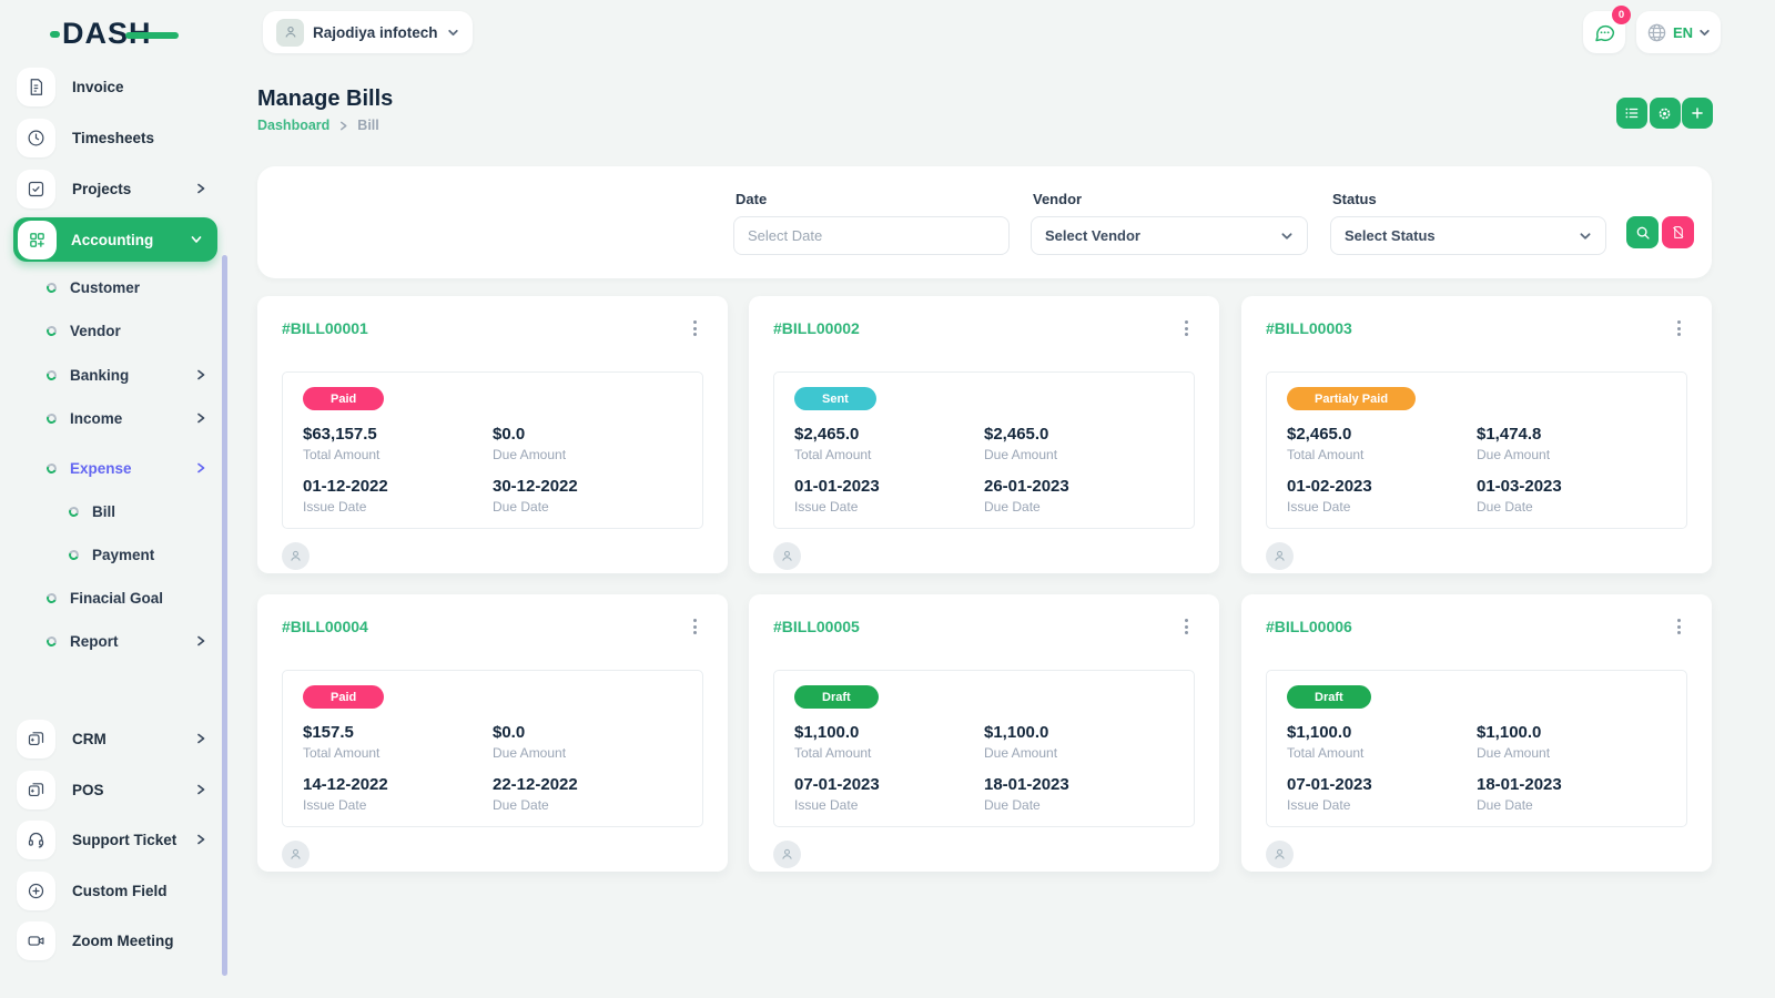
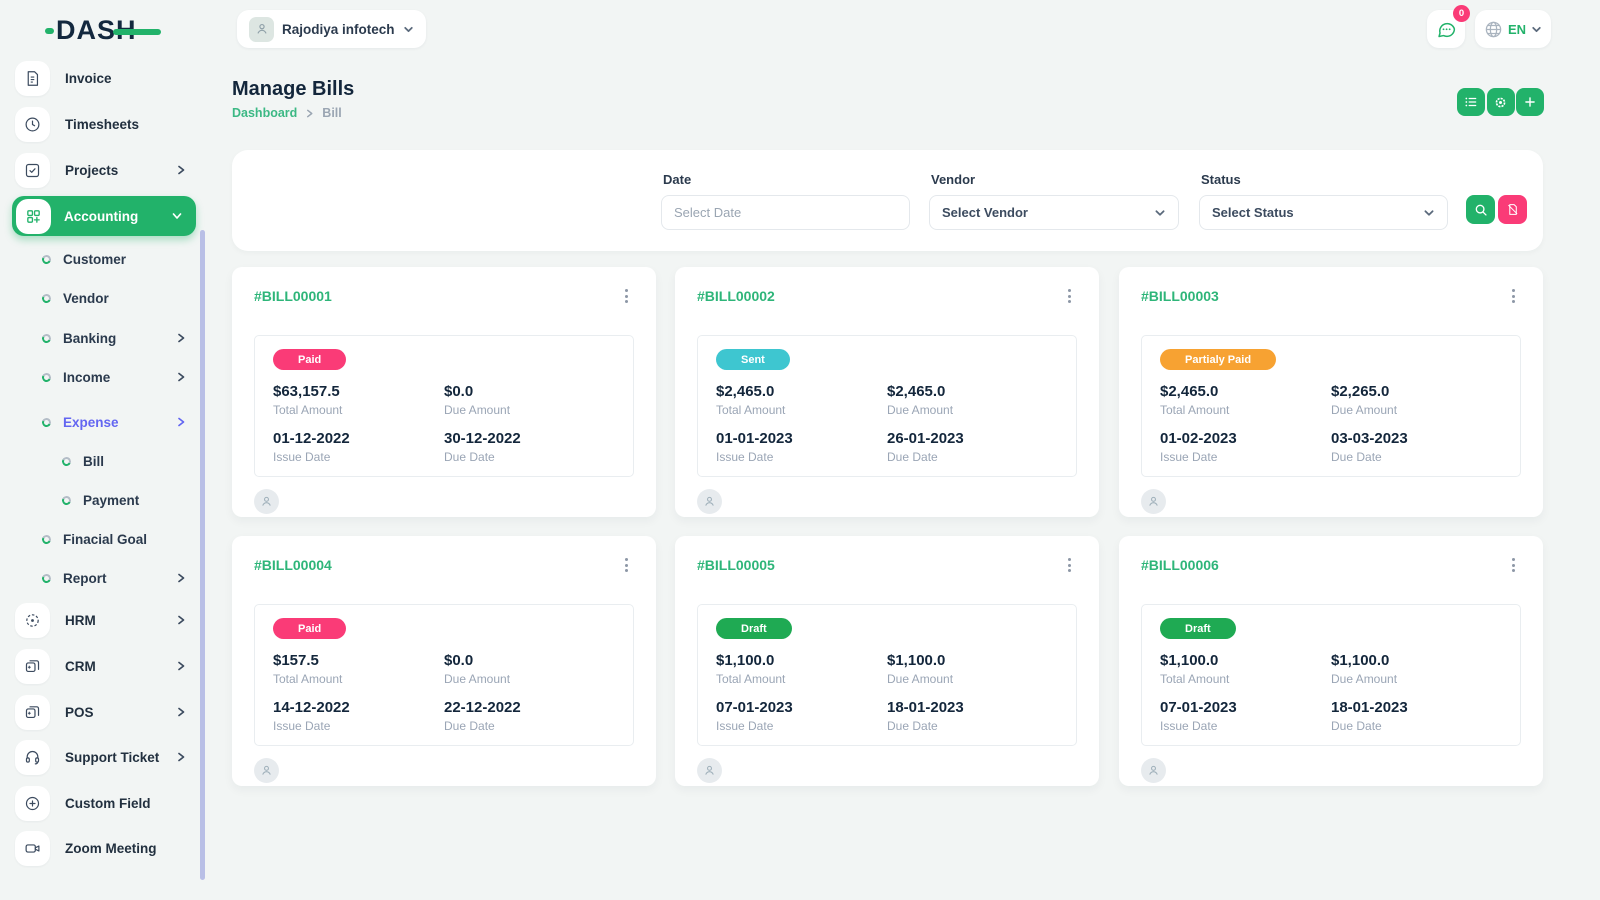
  DAS
  Rajodiya infotech
  0
  EN
  Invoice
  Timesheets
  Projects
  Accounting
  Customer
  Vendor
  Banking
  Income
  Expense
  Bill
  Payment
  Finacial Goal
  Report
+ HRM
  CRM
  POS
  Support Ticket
  Custom Field
  Zoom Meeting
  Manage Bills
  Dashboard
  Bill
  Date
  Select Date
  Vendor
  Select Vendor
  Status
  Select Status
  #BILL00001
  Paid
  $63,157.5
  Total Amount
  $0.0
  Due Amount
  01-12-2022
  Issue Date
  30-12-2022
  Due Date
  #BILL00002
  Sent
  $2,465.0
  Total Amount
  $2,465.0
  Due Amount
  01-01-2023
  Issue Date
  26-01-2023
  Due Date
  #BILL00003
  Partialy Paid
  $2,465.0
  Total Amount
- $1,474.8
+ $2,265.0
  Due Amount
  01-02-2023
  Issue Date
- 01-03-2023
+ 03-03-2023
  Due Date
  #BILL00004
  Paid
  $157.5
  Total Amount
  $0.0
  Due Amount
  14-12-2022
  Issue Date
  22-12-2022
  Due Date
  #BILL00005
  Draft
  $1,100.0
  Total Amount
  $1,100.0
  Due Amount
  07-01-2023
  Issue Date
  18-01-2023
  Due Date
  #BILL00006
  Draft
  $1,100.0
  Total Amount
  $1,100.0
  Due Amount
  07-01-2023
  Issue Date
  18-01-2023
  Due Date
